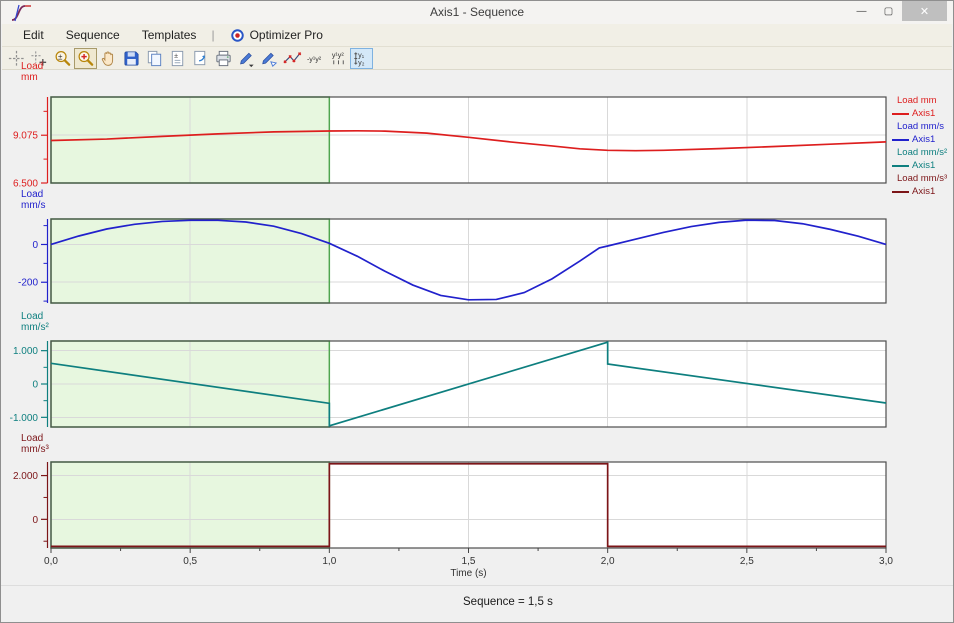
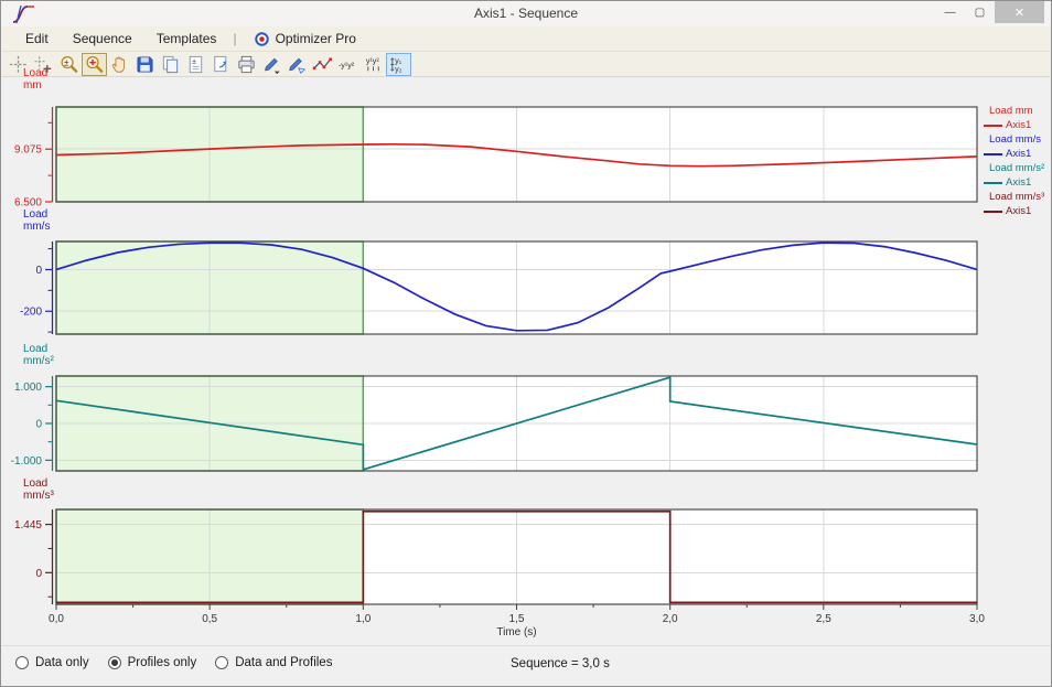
  Axis1 - Sequence
  —
  ▢
  ✕
  Edit
  Sequence
  Templates
  |
  Optimizer Pro
  ±
  ±
  -y¹y²
  y¹y²
  y₁
  y₂
  Load
  mm
  9.075
  6.500
  Load
  mm/s
  0
  -200
  Load
  mm/s²
  1.000
  0
  -1.000
  Load
  mm/s³
- 2.000
+ 1.445
  0
  0,0
  0,5
  1,0
  1,5
  2,0
  2,5
  3,0
  Time (s)
  Load mm
  Axis1
  Load mm/s
  Axis1
  Load mm/s²
  Axis1
  Load mm/s³
  Axis1
+ Data only
+ Profiles only
+ Data and Profiles
- Sequence = 1,5 s
+ Sequence = 3,0 s
